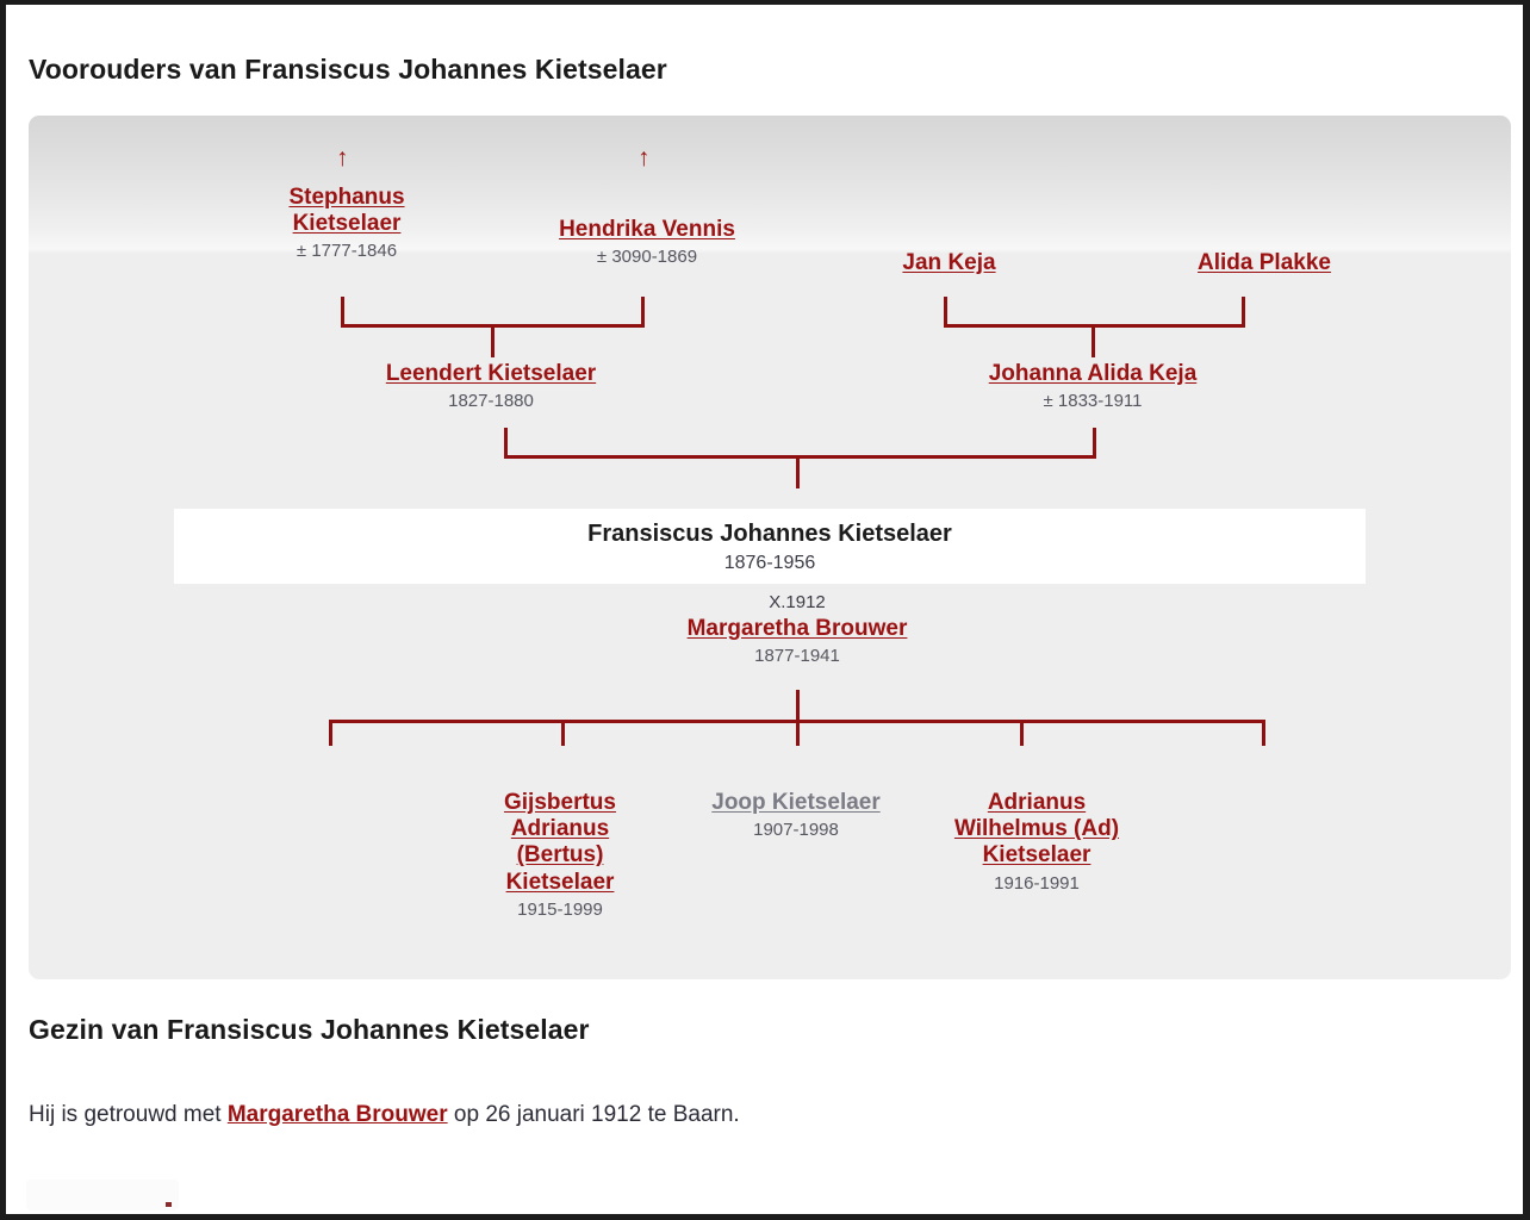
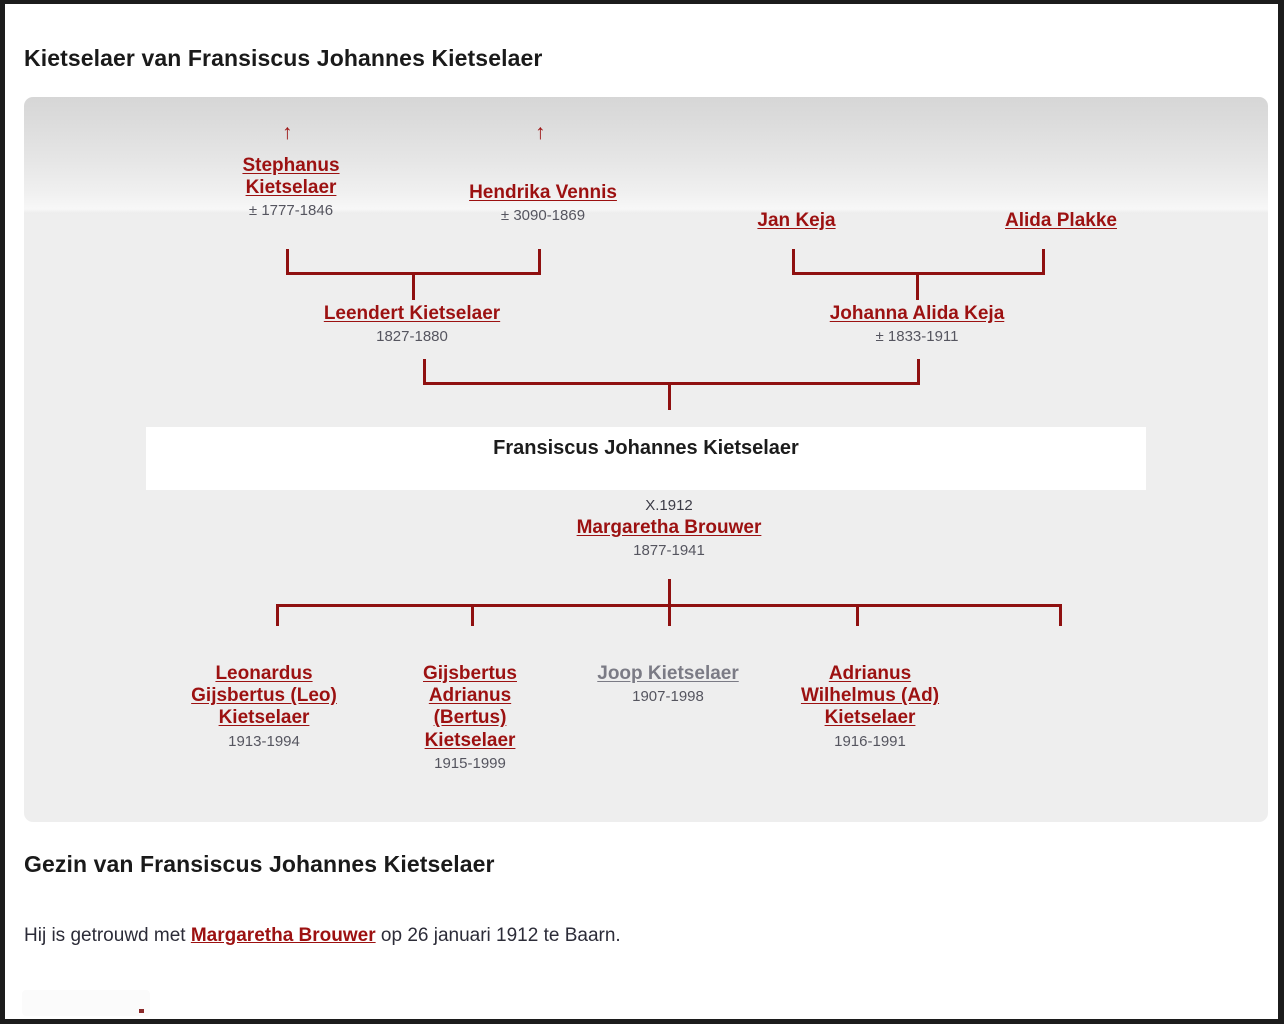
- Voorouders van Fransiscus Johannes Kietselaer
+ Kietselaer van Fransiscus Johannes Kietselaer
  ↑
  ↑
  Stephanus Kietselaer
  ± 1777-1846
  Hendrika Vennis
  ± 3090-1869
  Jan Keja
  Alida Plakke
  Leendert Kietselaer
  1827-1880
  Johanna Alida Keja
  ± 1833-1911
  Fransiscus Johannes Kietselaer
- 1876-1956
  X.1912
  Margaretha Brouwer
  1877-1941
+ Leonardus Gijsbertus (Leo) Kietselaer
+ 1913-1994
  Gijsbertus Adrianus (Bertus) Kietselaer
  1915-1999
  Joop Kietselaer
  1907-1998
  Adrianus Wilhelmus (Ad) Kietselaer
  1916-1991
  Gezin van Fransiscus Johannes Kietselaer
  Hij is getrouwd met Margaretha Brouwer op 26 januari 1912 te Baarn.
